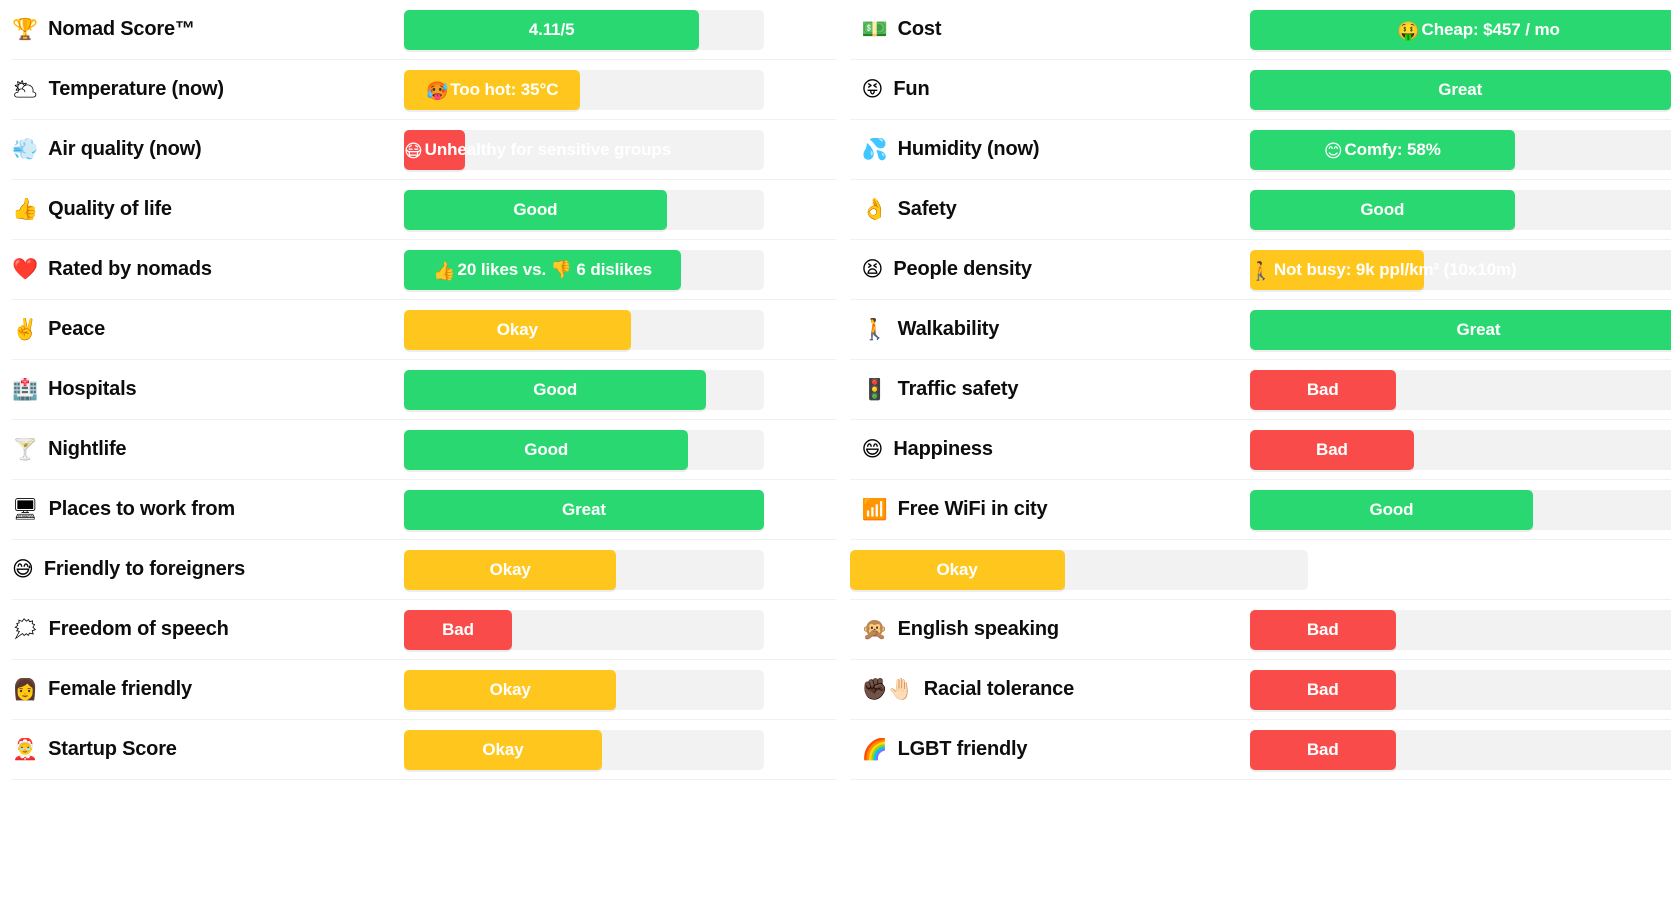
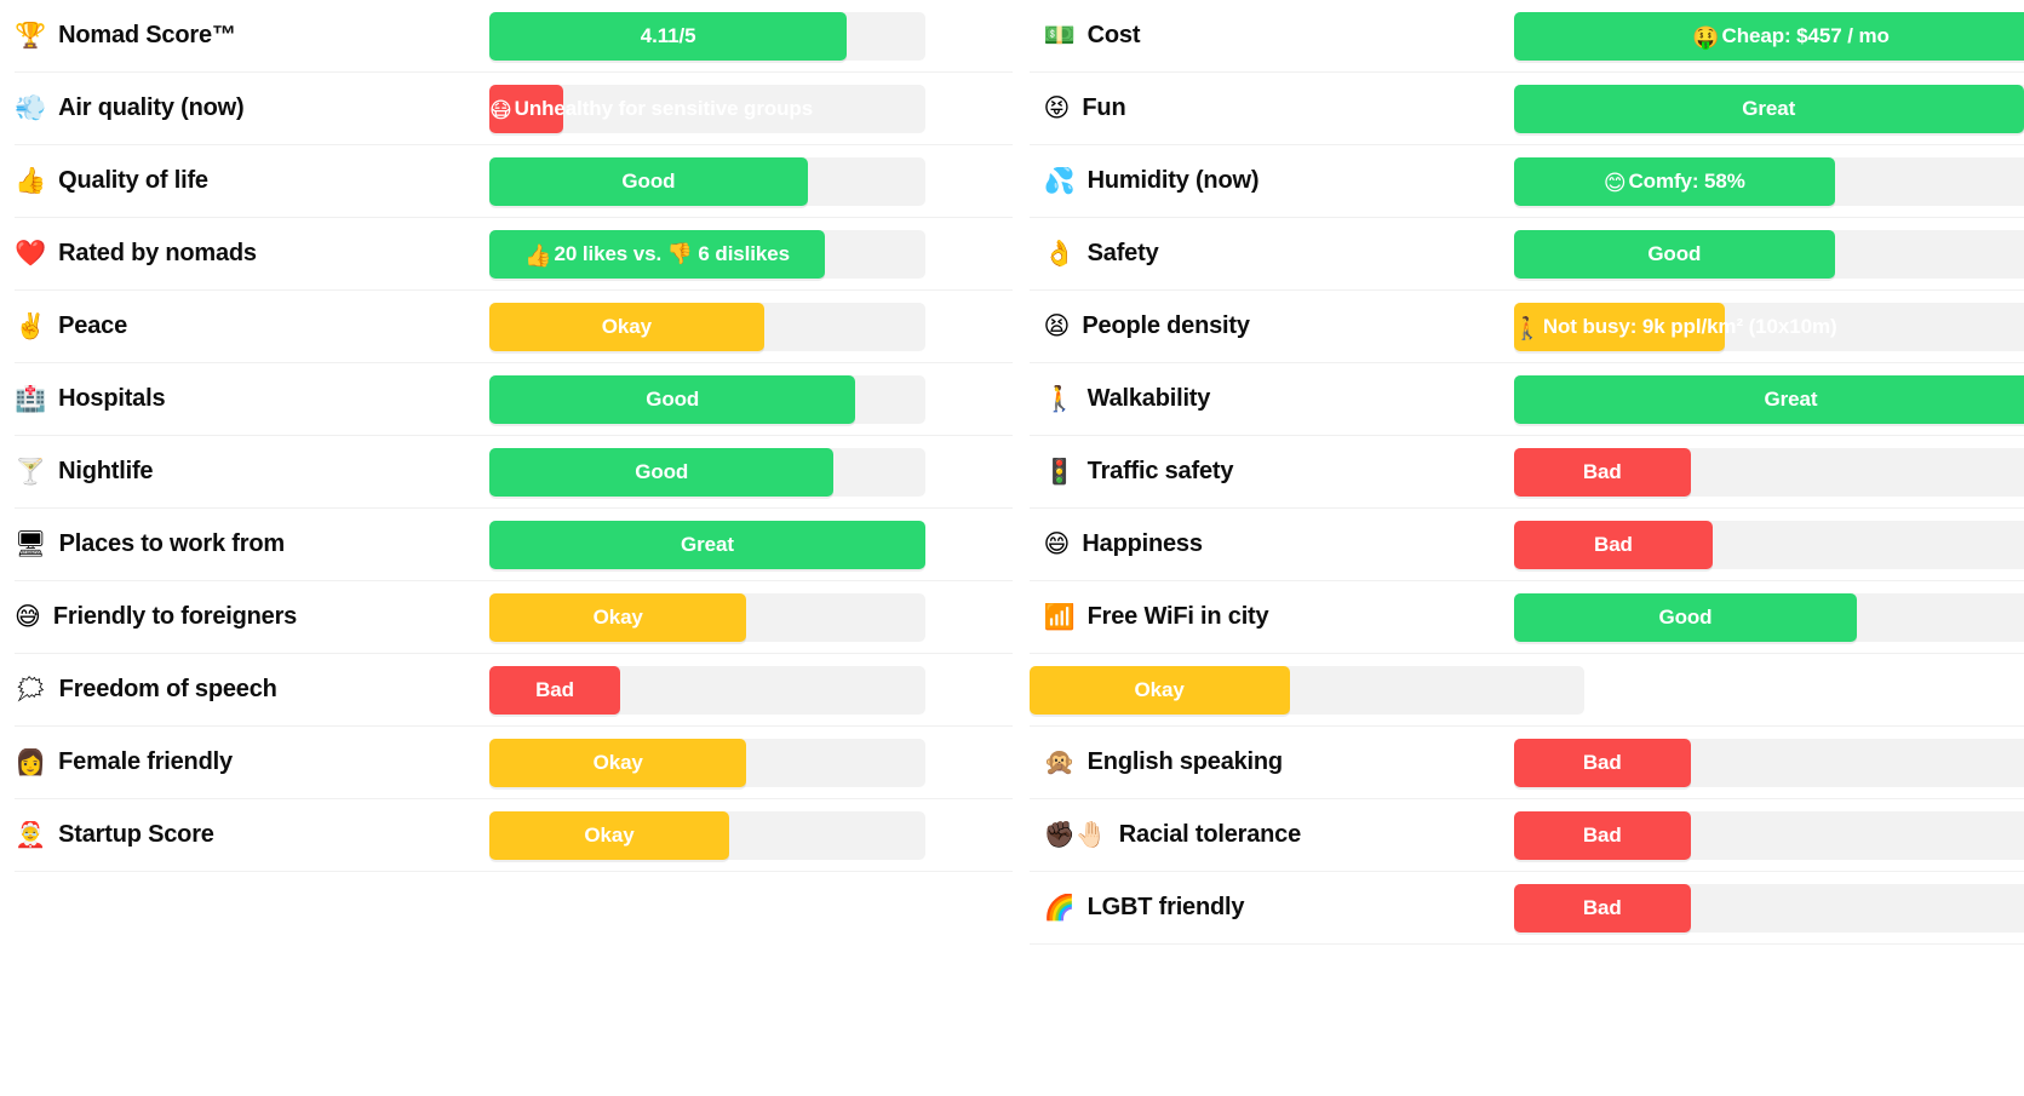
  🏆
  Nomad Score™
  4.11/5
- 🌥
- Temperature (now)
- 🥵Too hot: 35°C
  💨
  Air quality (now)
  😷Unhealthy for sensitive groups
  👍
  Quality of life
  Good
  ❤️
  Rated by nomads
  👍20 likes vs. 👎 6 dislikes
  ✌️
  Peace
  Okay
  🏥
  Hospitals
  Good
  🍸
  Nightlife
  Good
  🖥
  Places to work from
  Great
  😅
  Friendly to foreigners
  Okay
  🗯
  Freedom of speech
  Bad
  👩
  Female friendly
  Okay
  🤶
  Startup Score
  Okay
  💵
  Cost
  🤑Cheap: $457 / mo
  😝
  Fun
  Great
  💦
  Humidity (now)
  😊Comfy: 58%
  👌
  Safety
  Good
  😫
  People density
  🚶Not busy: 9k ppl/km² (10x10m)
  🚶
  Walkability
  Great
  🚦
  Traffic safety
  Bad
  😄
  Happiness
  Bad
  📶
  Free WiFi in city
  Good
  Okay
  🙊
  English speaking
  Bad
  ✊🏿🤚🏻
  Racial tolerance
  Bad
  🌈
  LGBT friendly
  Bad
